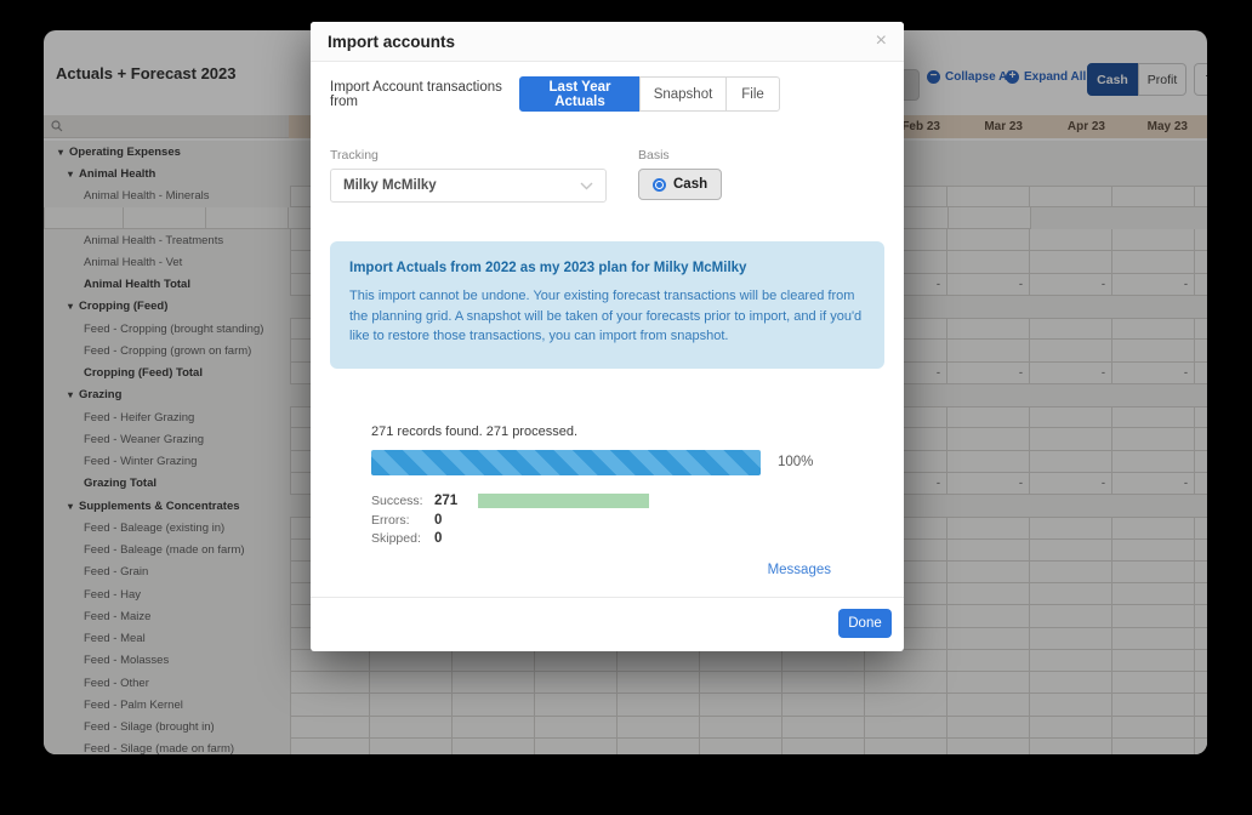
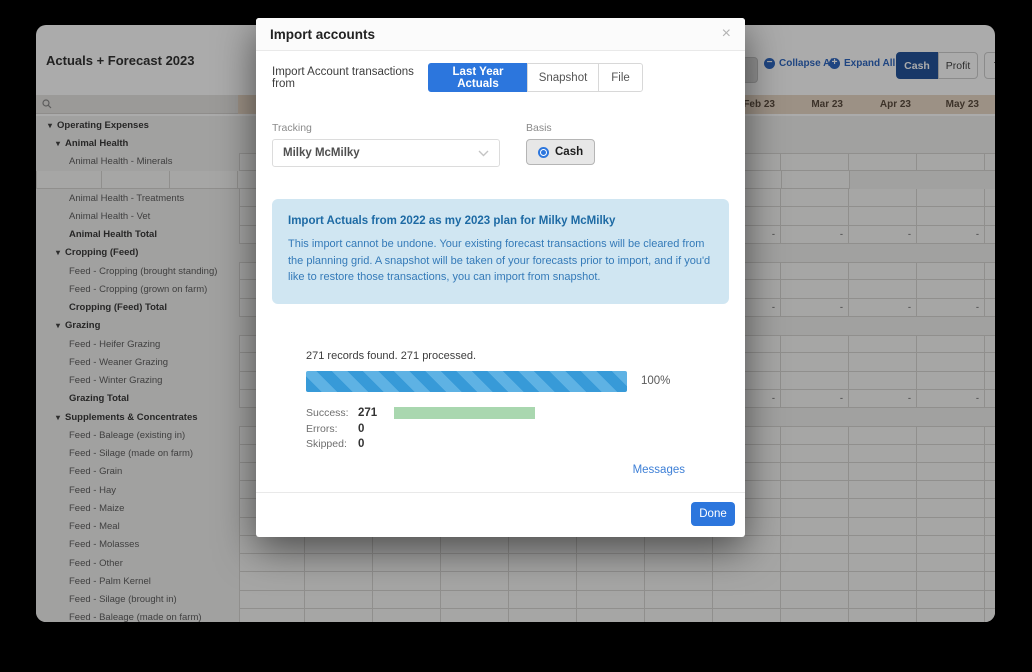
  Actuals + Forecast 2023
  −
  Collapse A
  +
  Expand All
  Cash
  Profit
  Feb 23
  Mar 23
  Apr 23
  May 23
  ▾
  Operating Expenses
  ▾
  Animal Health
  Animal Health - Minerals
  Animal Health - Treatments
  Animal Health - Vet
  Animal Health Total
  -
  -
  -
  -
  ▾
  Cropping (Feed)
  Feed - Cropping (brought standing)
  Feed - Cropping (grown on farm)
  Cropping (Feed) Total
  -
  -
  -
  -
  ▾
  Grazing
  Feed - Heifer Grazing
  Feed - Weaner Grazing
  Feed - Winter Grazing
  Grazing Total
  -
  -
  -
  -
  ▾
  Supplements & Concentrates
  Feed - Baleage (existing in)
- Feed - Baleage (made on farm)
+ Feed - Silage (made on farm)
  Feed - Grain
  Feed - Hay
  Feed - Maize
  Feed - Meal
  Feed - Molasses
  Feed - Other
  Feed - Palm Kernel
  Feed - Silage (brought in)
- Feed - Silage (made on farm)
+ Feed - Baleage (made on farm)
  Import accounts
  ×
  Import Account transactions from
  Last Year Actuals
  Snapshot
  File
  Tracking
  Milky McMilky
  Basis
  Cash
  Import Actuals from 2022 as my 2023 plan for Milky McMilky
  This import cannot be undone. Your existing forecast transactions will be cleared from the planning grid. A snapshot will be taken of your forecasts prior to import, and if you'd like to restore those transactions, you can import from snapshot.
  271 records found. 271 processed.
  100%
  Success:
  271
  Errors:
  0
  Skipped:
  0
  Messages
  Done
